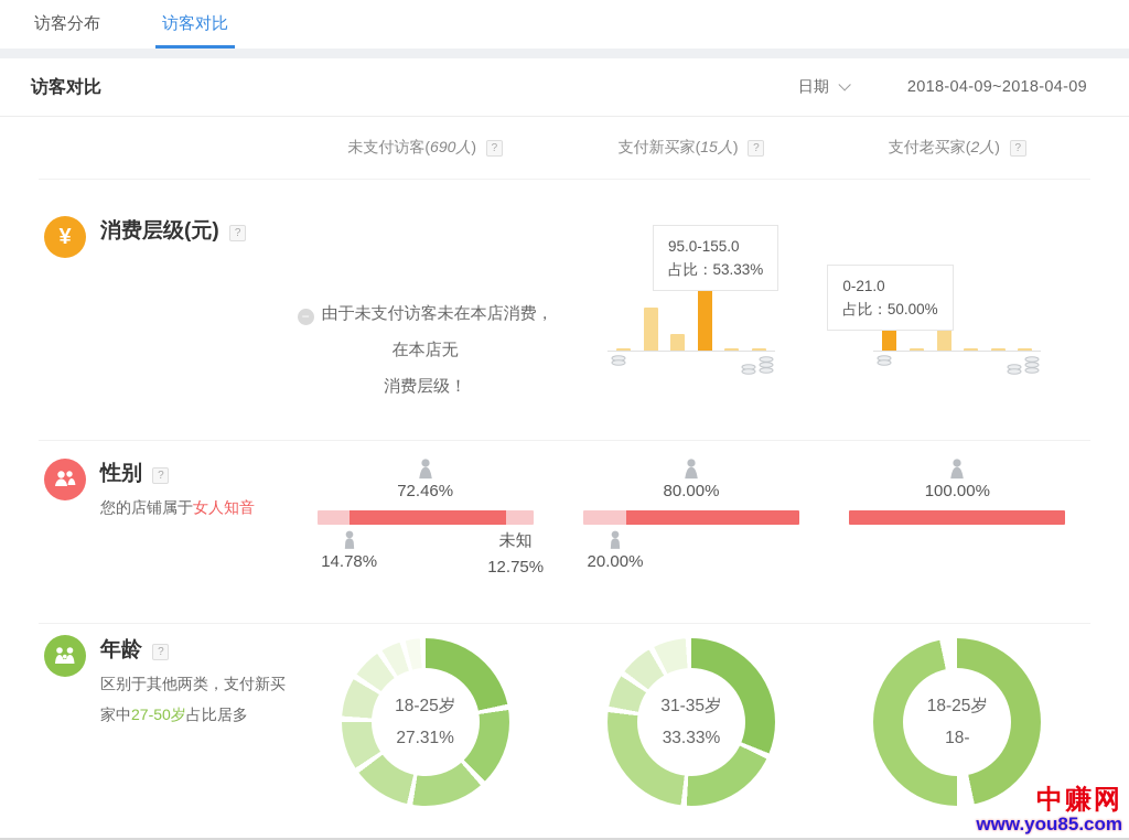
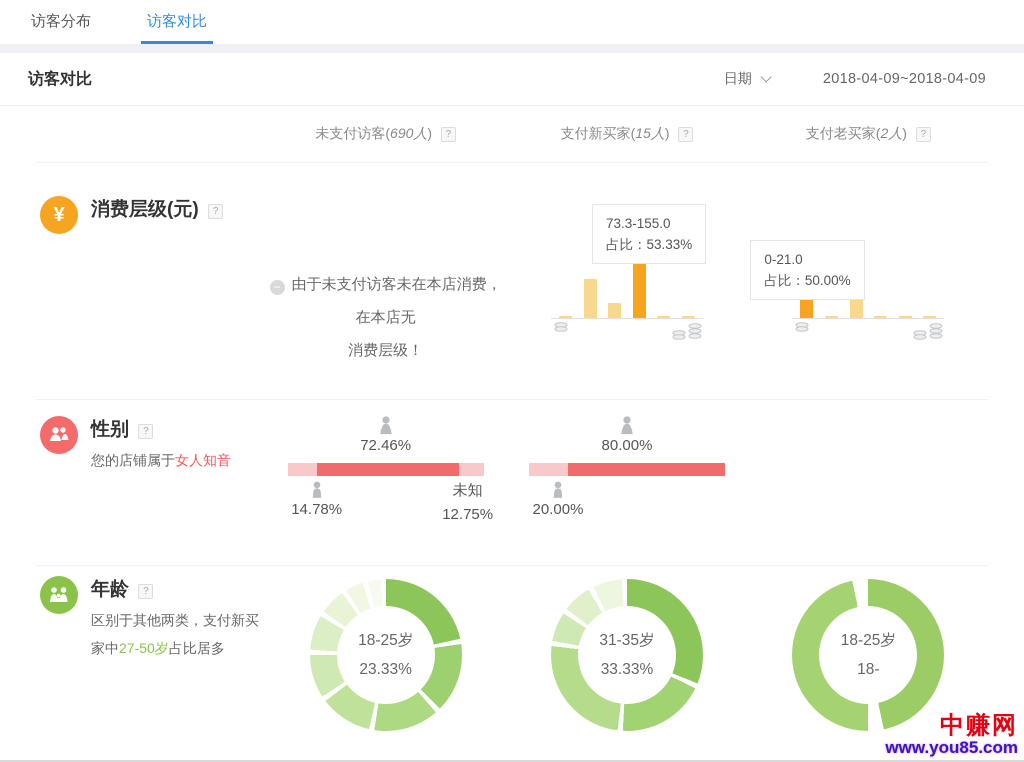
  访客分布
  访客对比
  访客对比
  日期
  2018-04-09~2018-04-09
  未支付访客(690人) ?
  支付新买家(15人) ?
  支付老买家(2人) ?
  ¥
  消费层级(元) ?
  − 由于未支付访客未在本店消费，在本店无
  消费层级！
- 95.0-155.0
+ 73.3-155.0
  占比：53.33%
  0-21.0
  占比：50.00%
  性别 ?
  您的店铺属于女人知音
  72.46%
  14.78%
  未知
  12.75%
  80.00%
  20.00%
- 100.00%
  年龄 ?
  区别于其他两类，支付新买
  家中27-50岁占比居多
  18-25岁
- 27.31%
+ 23.33%
  31-35岁
  33.33%
  18-25岁
  18-
  中赚网
  www.you85.com
